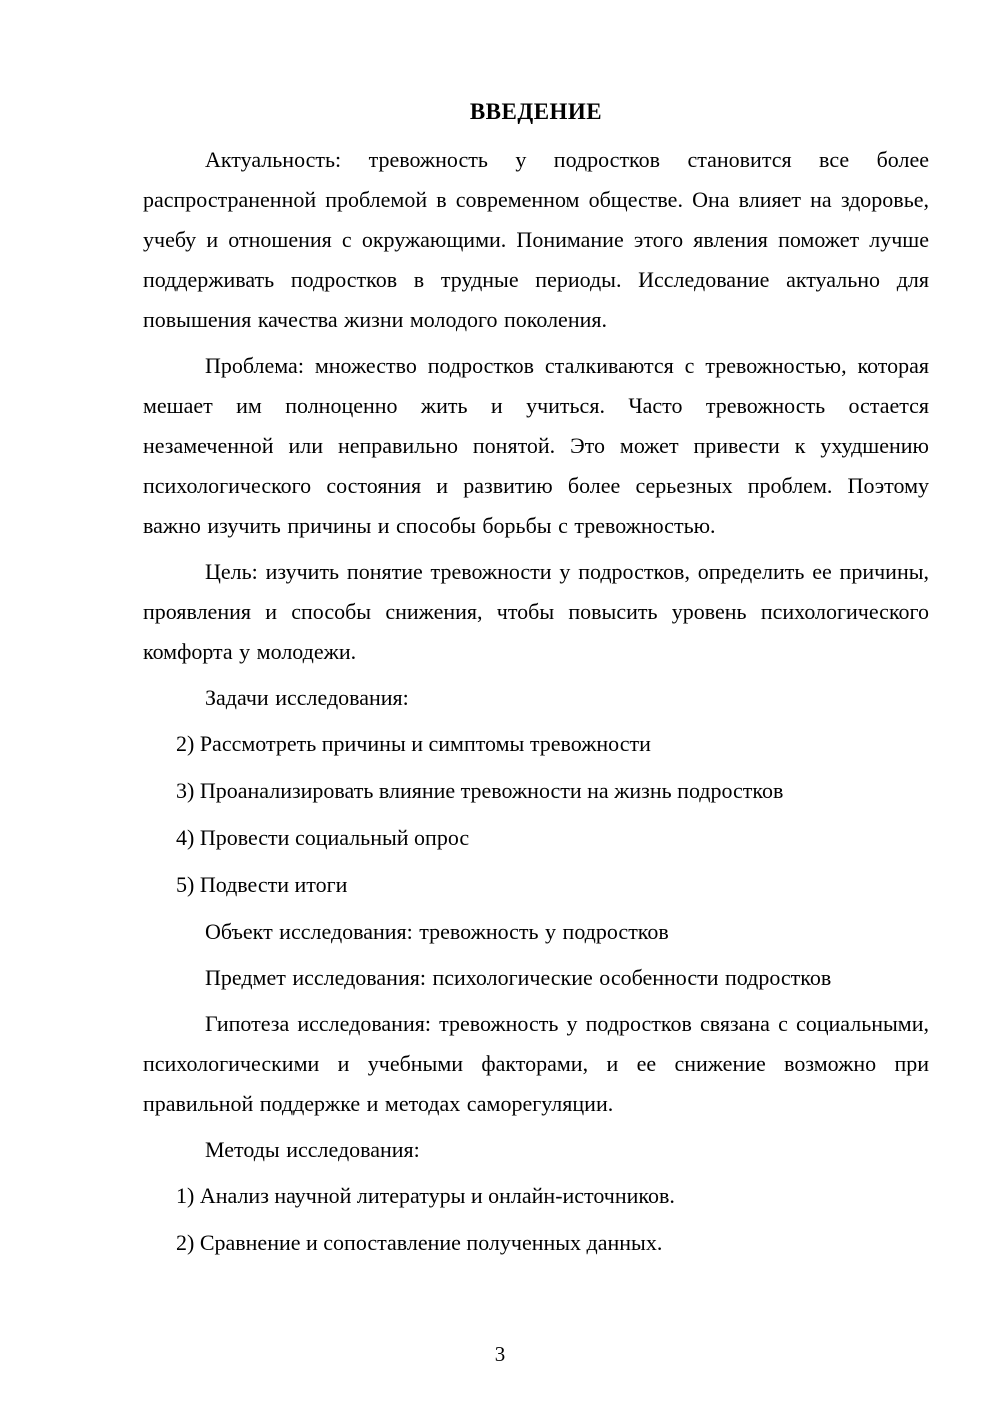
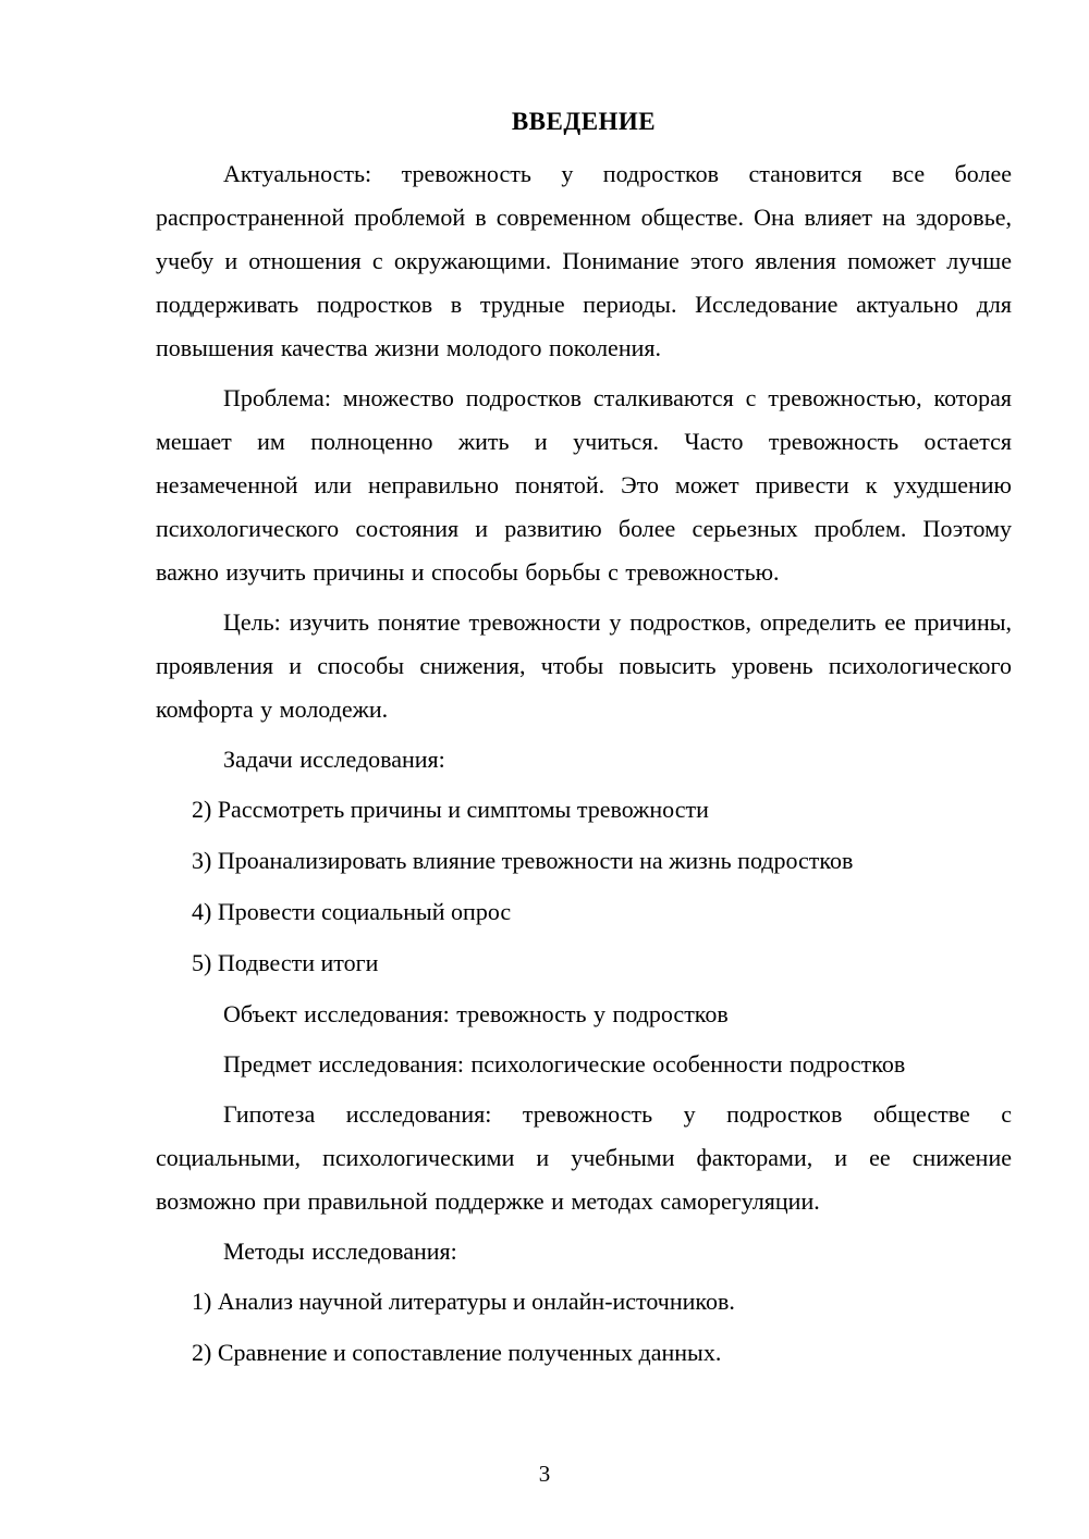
  ВВЕДЕНИЕ
  Актуальность: тревожность у подростков становится все более распространенной проблемой в современном обществе. Она влияет на здоровье, учебу и отношения с окружающими. Понимание этого явления поможет лучше поддерживать подростков в трудные периоды. Исследование актуально для повышения качества жизни молодого поколения.
  Проблема: множество подростков сталкиваются с тревожностью, которая мешает им полноценно жить и учиться. Часто тревожность остается незамеченной или неправильно понятой. Это может привести к ухудшению психологического состояния и развитию более серьезных проблем. Поэтому важно изучить причины и способы борьбы с тревожностью.
  Цель: изучить понятие тревожности у подростков, определить ее причины, проявления и способы снижения, чтобы повысить уровень психологического комфорта у молодежи.
  Задачи исследования:
  2) Рассмотреть причины и симптомы тревожности
  3) Проанализировать влияние тревожности на жизнь подростков
  4) Провести социальный опрос
  5) Подвести итоги
  Объект исследования: тревожность у подростков
  Предмет исследования: психологические особенности подростков
- Гипотеза исследования: тревожность у подростков связана с социальными, психологическими и учебными факторами, и ее снижение возможно при правильной поддержке и методах саморегуляции.
+ Гипотеза исследования: тревожность у подростков обществе с социальными, психологическими и учебными факторами, и ее снижение возможно при правильной поддержке и методах саморегуляции.
  Методы исследования:
  1) Анализ научной литературы и онлайн-источников.
  2) Сравнение и сопоставление полученных данных.
  3
